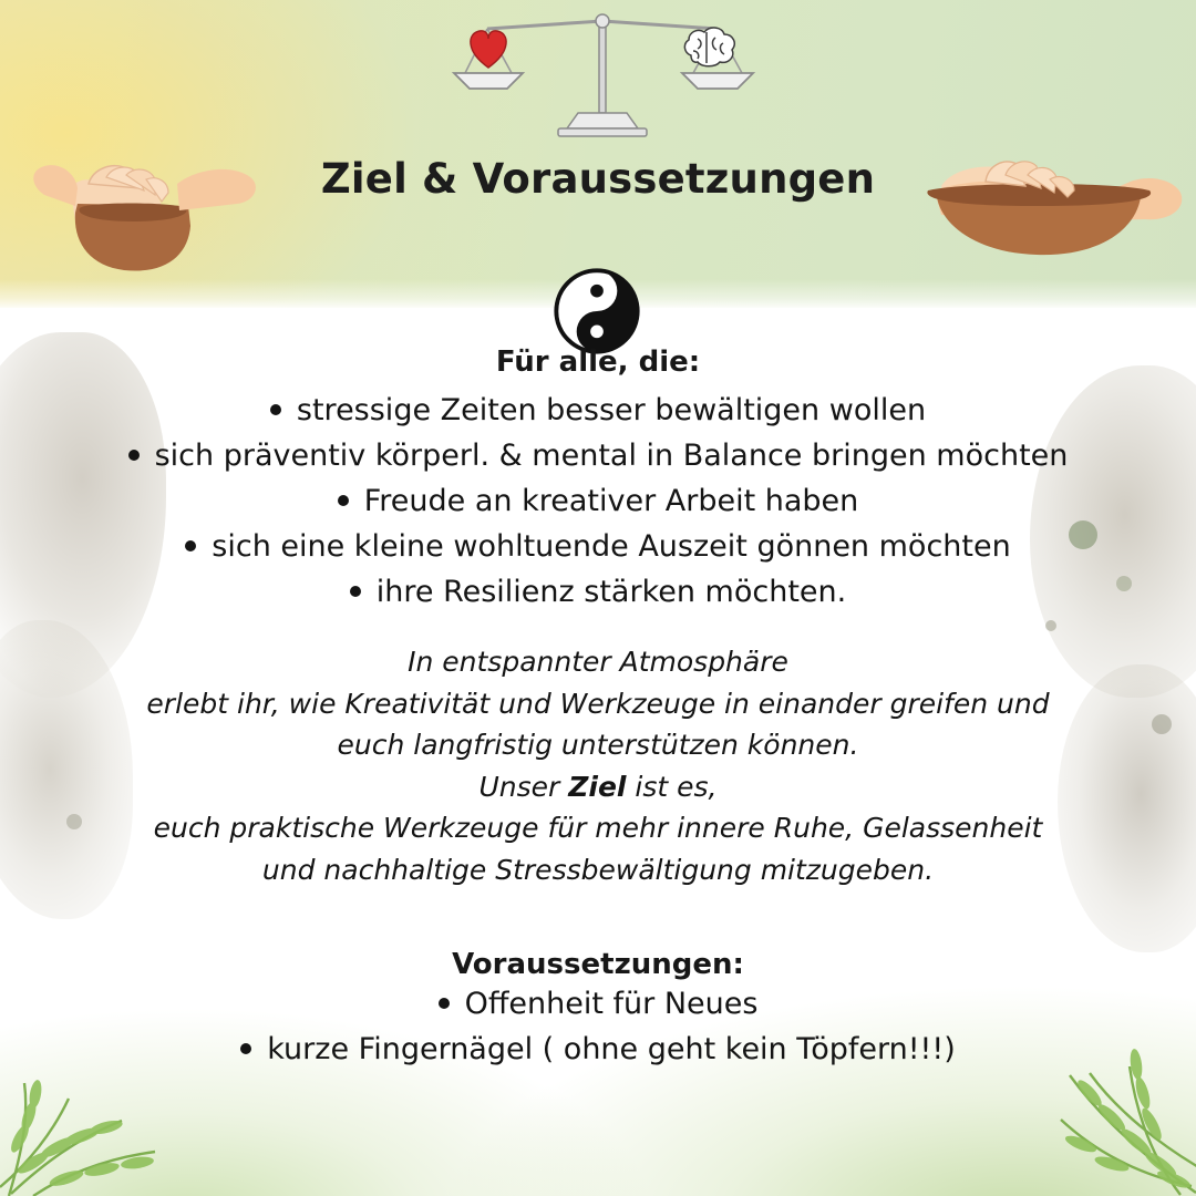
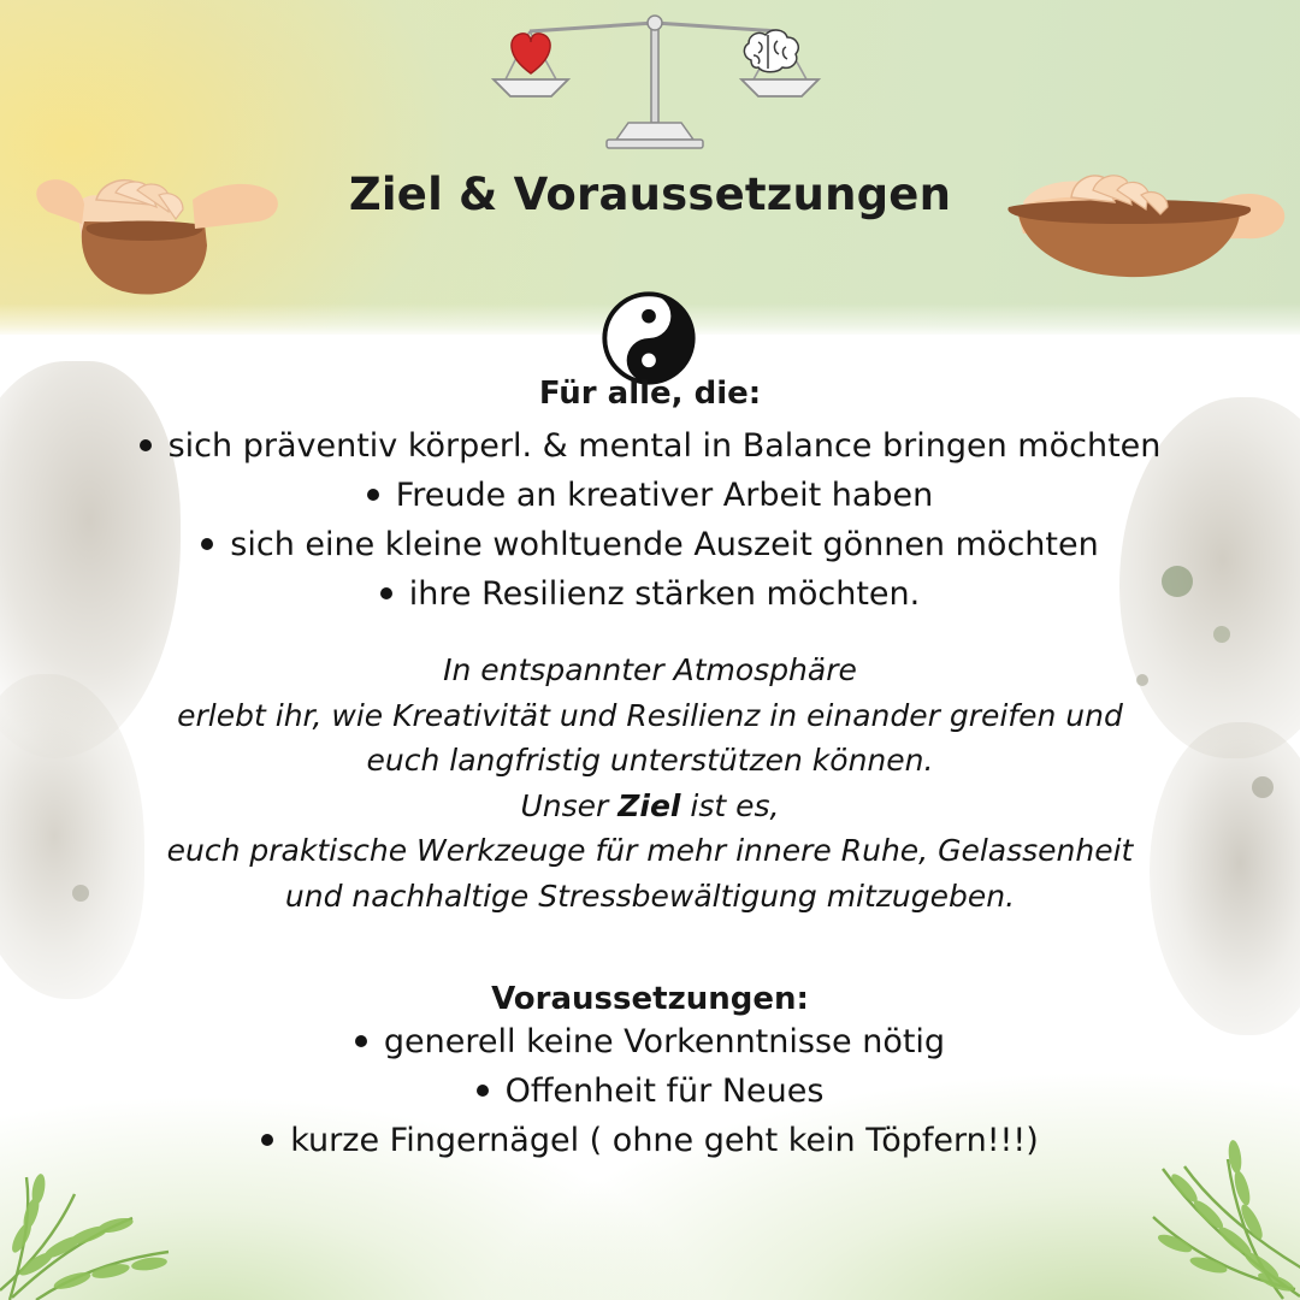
  Ziel & Voraussetzungen
  Für alle, die:
- stressige Zeiten besser bewältigen wollen
  sich präventiv körperl. & mental in Balance bringen möchten
  Freude an kreativer Arbeit haben
  sich eine kleine wohltuende Auszeit gönnen möchten
  ihre Resilienz stärken möchten.
  In entspannter Atmosphäre
- erlebt ihr, wie Kreativität und Werkzeuge in einander greifen und
+ erlebt ihr, wie Kreativität und Resilienz in einander greifen und
  euch langfristig unterstützen können.
  Unser Ziel ist es,
  euch praktische Werkzeuge für mehr innere Ruhe, Gelassenheit
  und nachhaltige Stressbewältigung mitzugeben.
  Voraussetzungen:
+ generell keine Vorkenntnisse nötig
  Offenheit für Neues
  kurze Fingernägel ( ohne geht kein Töpfern!!!)
